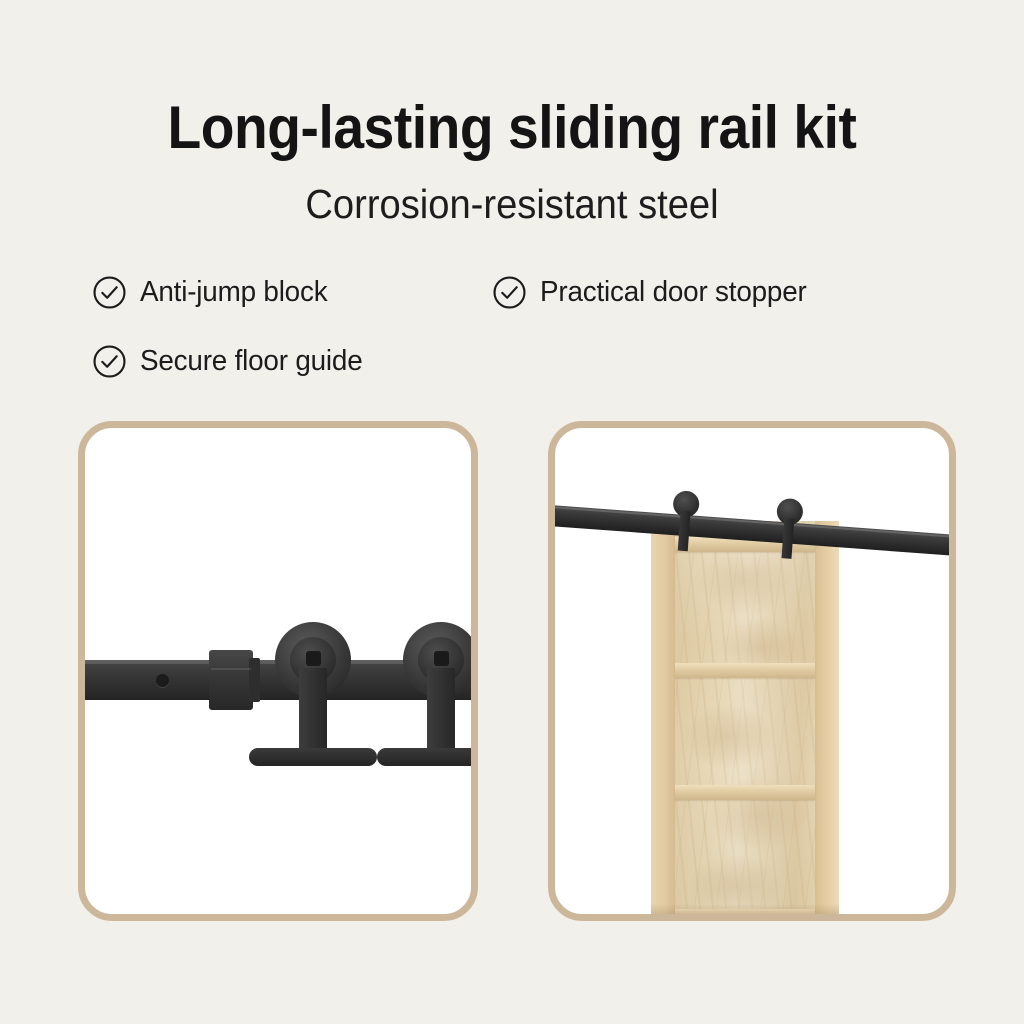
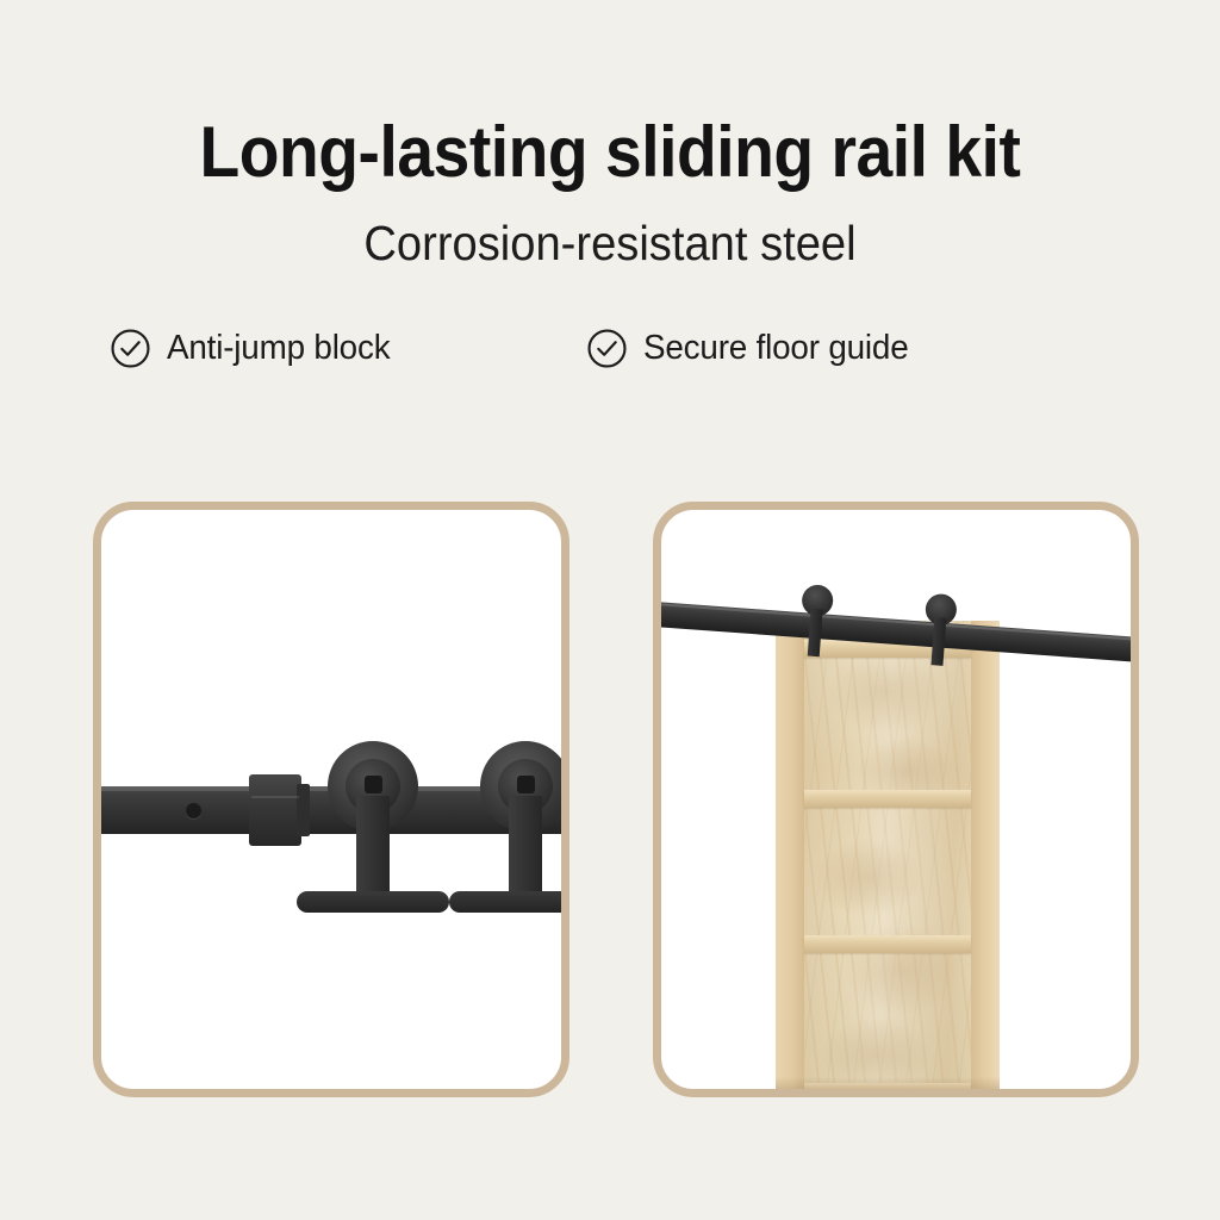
  Long-lasting sliding rail kit
  Corrosion-resistant steel
  Anti-jump block
- Practical door stopper
  Secure floor guide
